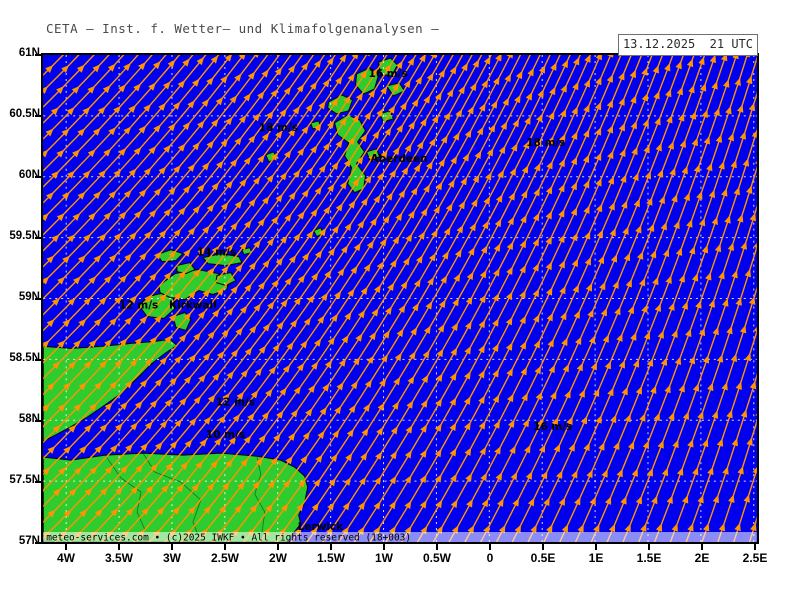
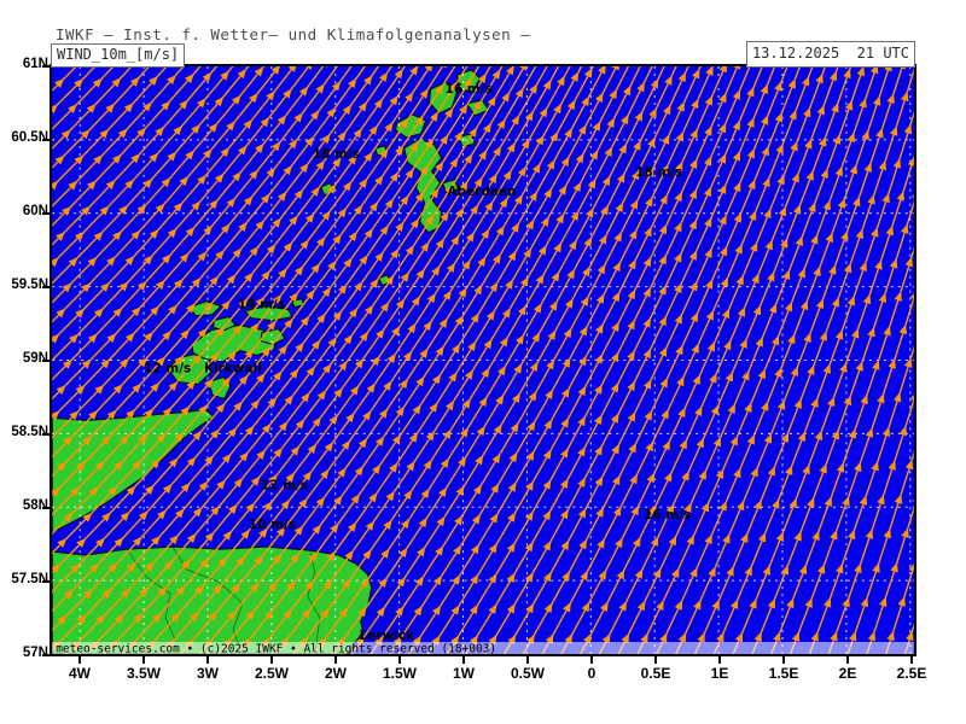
- CETA — Inst. f. Wetter— und Klimafolgenanalysen —
+ IWKF — Inst. f. Wetter— und Klimafolgenanalysen —
+ WIND_10m_[m/s]
  13.12.2025 21 UTC
  61N
  60.5N
  60N
  59.5N
  59N
  58.5N
  58N
  57.5N
  57N
  4W
  3.5W
  3W
  2.5W
  2W
  1.5W
  1W
  0.5W
  0
  0.5E
  1E
  1.5E
  2E
  2.5E
  16 m/s
  18 m/s
  18 m/s
  14 m/s
  12 m/s
  12 m/s
  10 m/s
  16 m/s
  Aberdeen
  Kirkwall
  Lerwick
  meteo-services.com • (c)2025 IWKF • All rights reserved (18+003)
